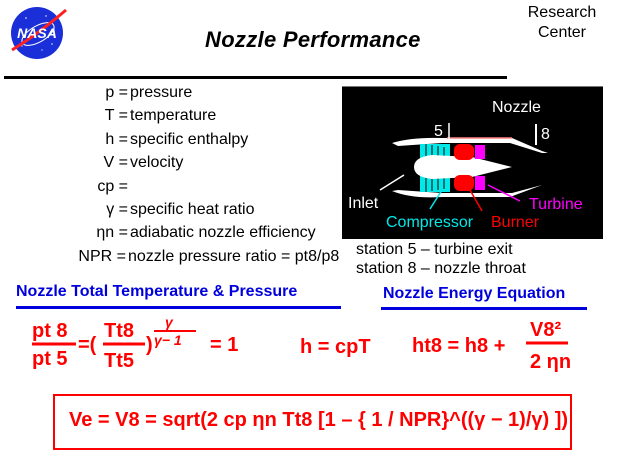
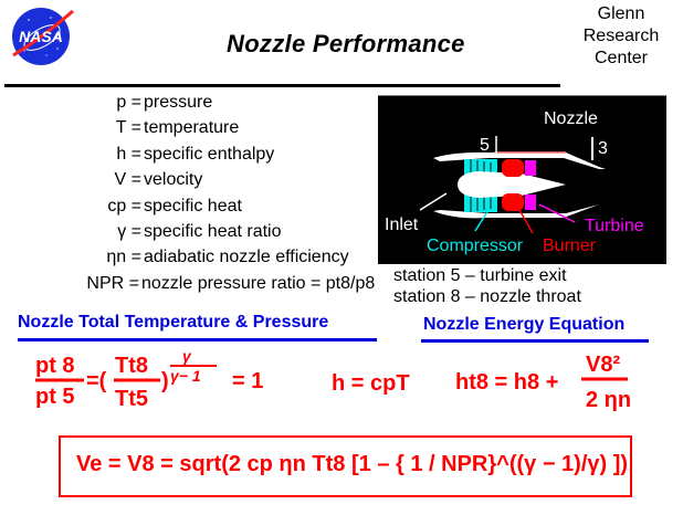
  NASA
  Nozzle Performance
+ Glenn
  Research
  Center
  p =
  pressure
  T =
  temperature
  h =
  specific enthalpy
  V =
  velocity
  cp =
+ specific heat
  γ =
  specific heat ratio
  ηn =
  adiabatic nozzle efficiency
  NPR =
  nozzle pressure ratio = pt8/p8
  5
- 8
+ 3
  Nozzle
  Inlet
  Compressor
  Burner
  Turbine
  station 5 – turbine exit
  station 8 – nozzle throat
  Nozzle Total Temperature & Pressure
  Nozzle Energy Equation
  pt 8
  pt 5
  =(
  Tt8
  Tt5
  )
  γ
  γ− 1
  = 1
  h = cpT
  ht8 = h8 +
  V8²
  2 ηn
  Ve = V8 = sqrt(2 cp ηn Tt8 [1 – { 1 / NPR}^((γ − 1)/γ) ])
